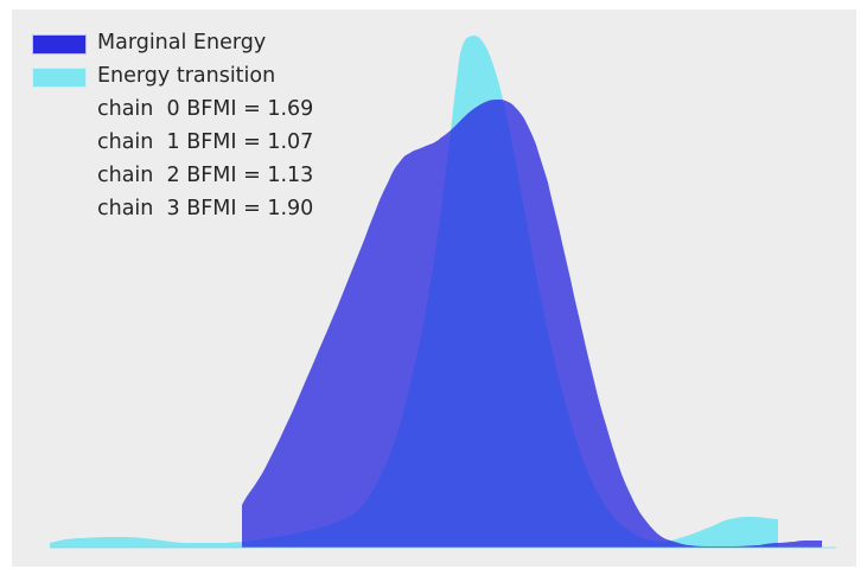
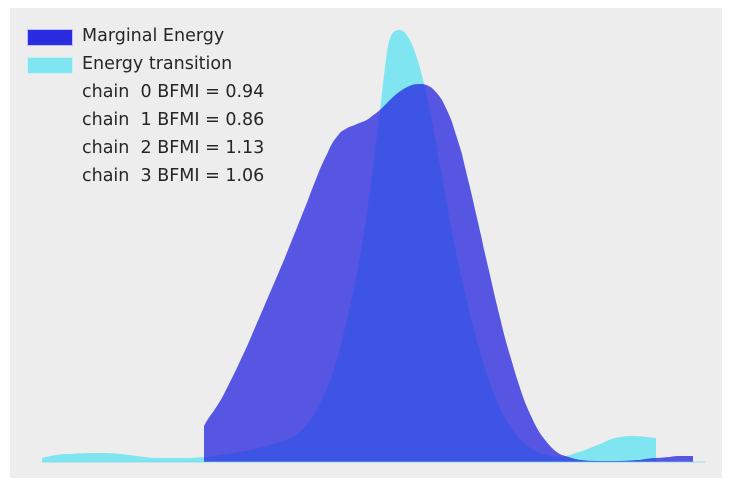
  Marginal Energy
  Energy transition
- chain 0 BFMI = 1.69
+ chain 0 BFMI = 0.94
- chain 1 BFMI = 1.07
+ chain 1 BFMI = 0.86
  chain 2 BFMI = 1.13
- chain 3 BFMI = 1.90
+ chain 3 BFMI = 1.06
